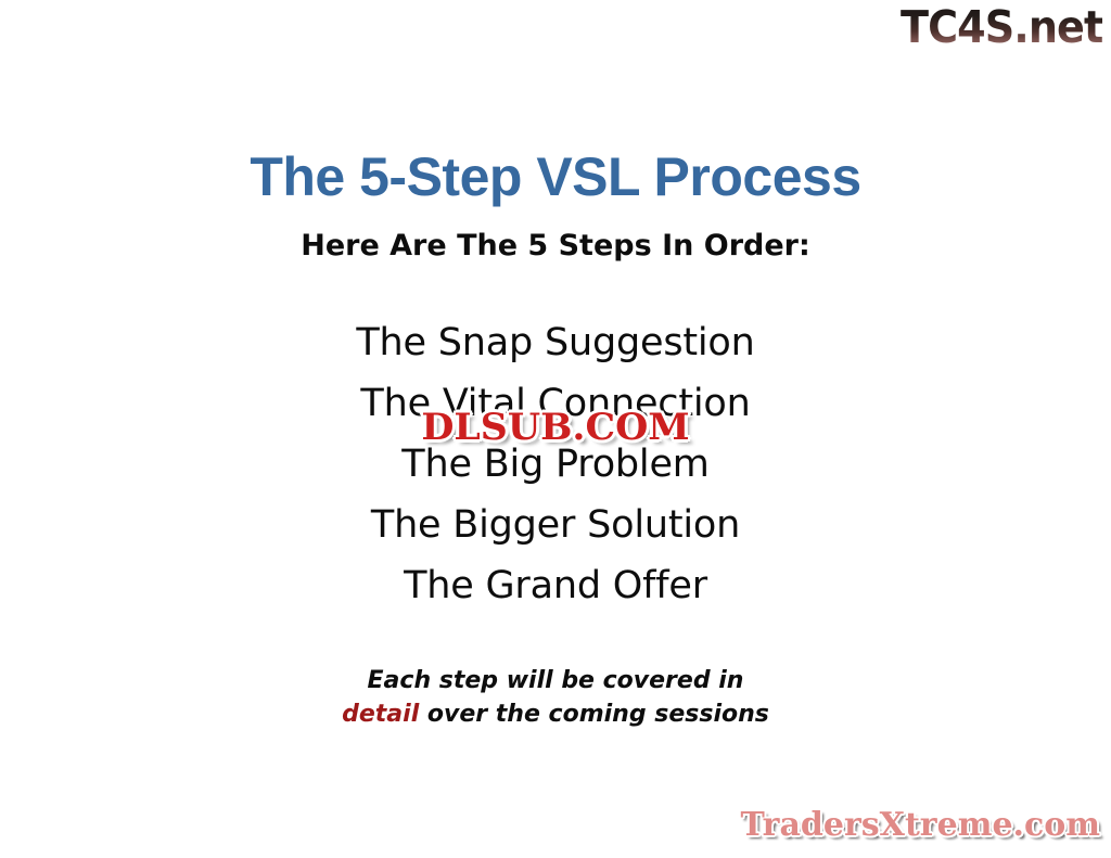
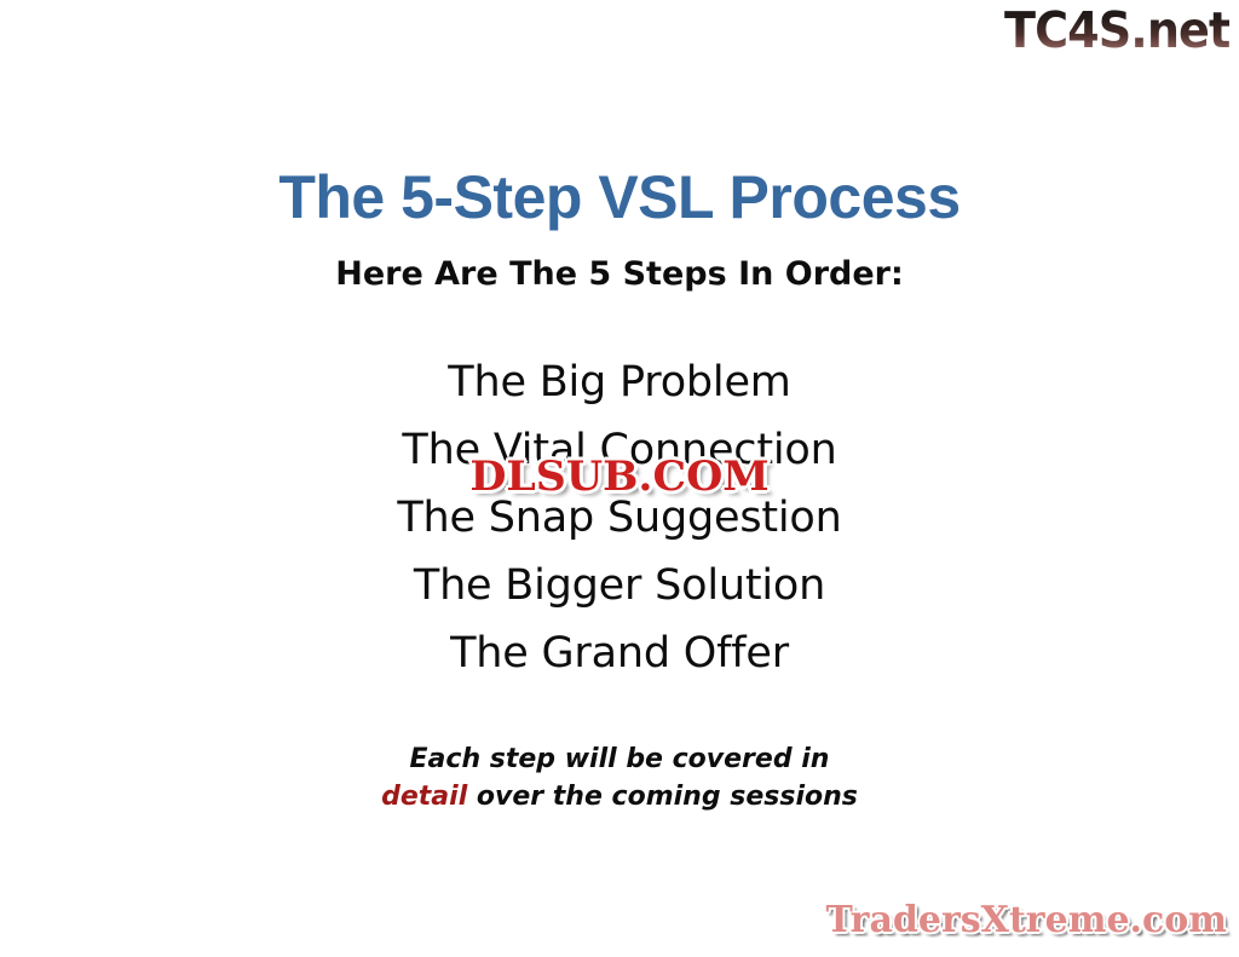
  TC4S.net
  The 5-Step VSL Process
  Here Are The 5 Steps In Order:
- The Snap Suggestion
+ The Big Problem
  The Vital Connection
- The Big Problem
+ The Snap Suggestion
  The Bigger Solution
  The Grand Offer
  DLSUB.COM
  Each step will be covered in
  detail over the coming sessions
  TradersXtreme.com
